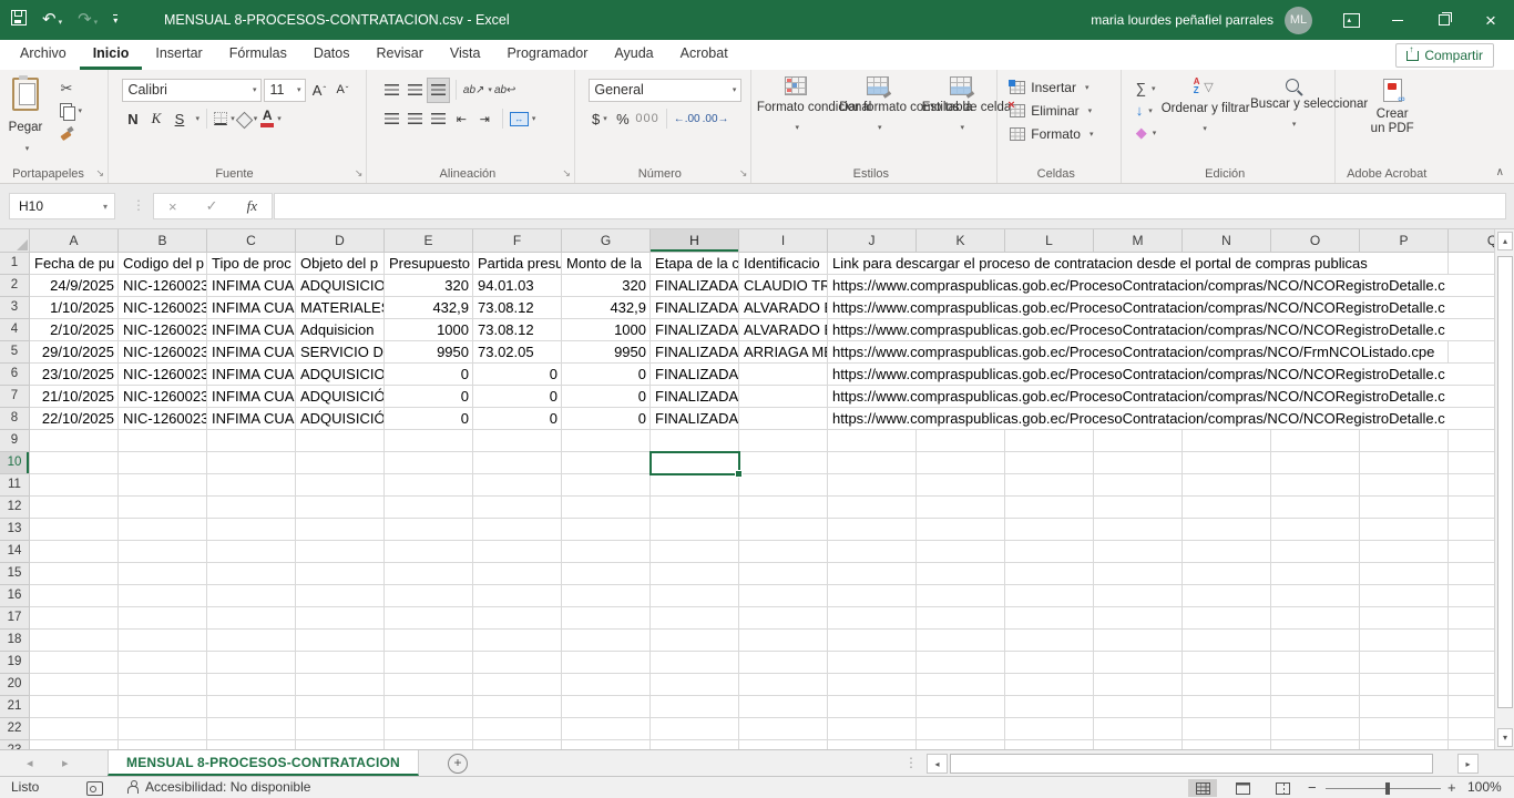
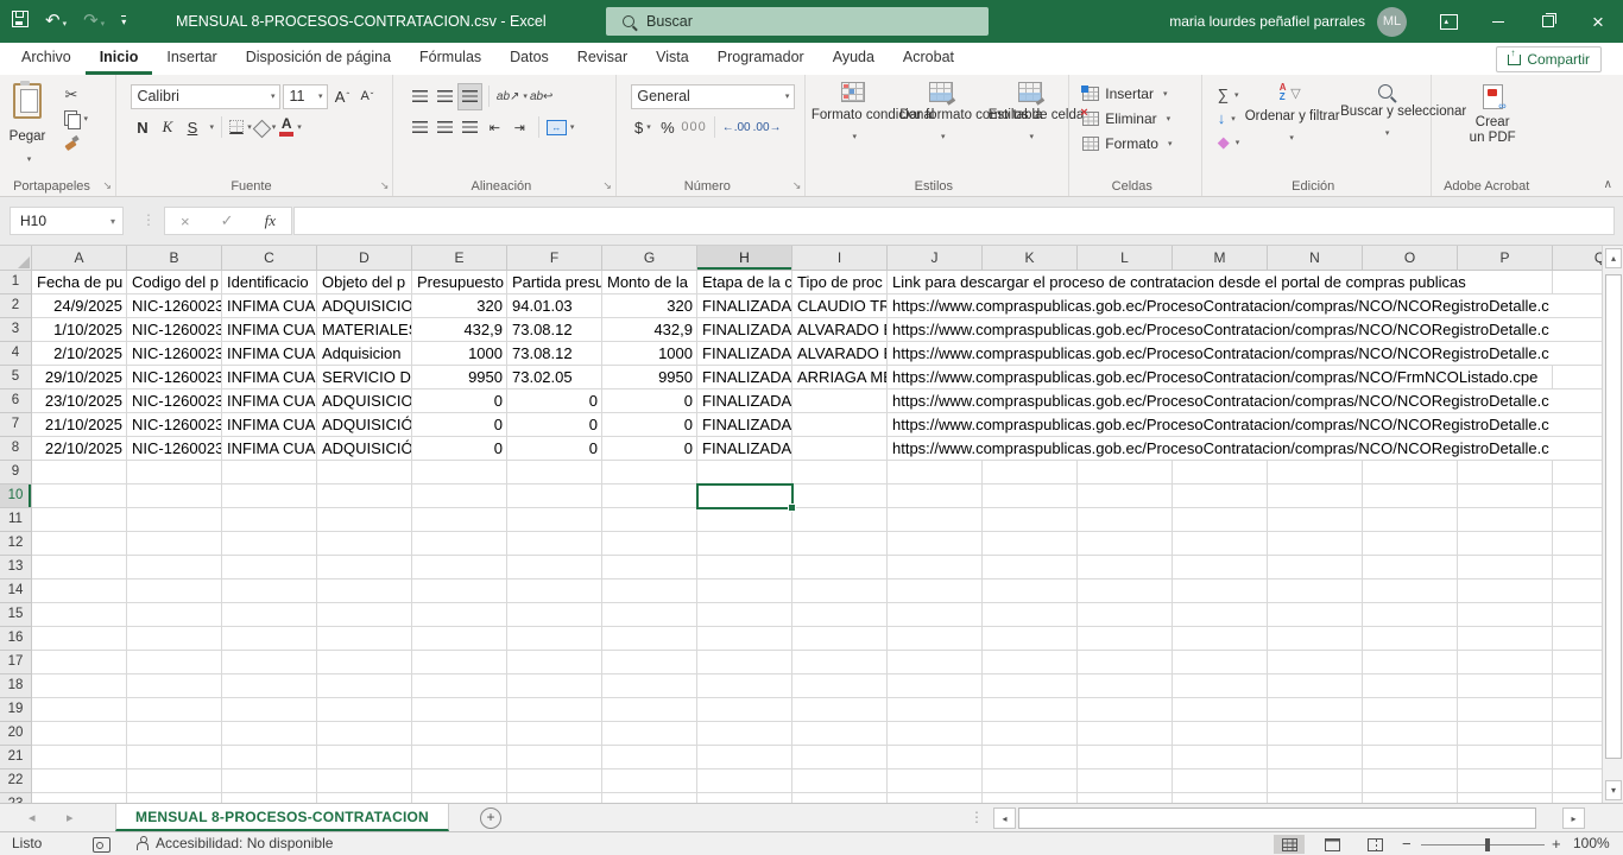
  ▾
  MENSUAL 8-PROCESOS-CONTRATACION.csv - Excel
+ Buscar
  maria lourdes peñafiel parrales
  ML
  ×
  Archivo
  Inicio
  Insertar
+ Disposición de página
  Fórmulas
  Datos
  Revisar
  Vista
  Programador
  Ayuda
  Acrobat
  Compartir
  Pegar
  ✂
  Portapapeles
  ↘
  Calibri
  11
  A
  ˆ
  A
  ˇ
  N
  K
  S
  A
  Fuente
  ↘
  ab↗
  ab↩
  ⇤
  ⇥
  ↔
  Alineación
  ↘
  General
  $
  %
  000
  ←.00
  .00→
  Número
  ↘
  Estilos de celd
  Estilos
  Insertar
  Eliminar
  Formato
  Celdas
  ∑
  ↓
  ◆
  A
  Z
  ▽
  Ordenar y filtrar
  Buscar y selecc
  Edición
  Crear
  un PDF
  Adobe Acrobat
  ∧
  H10
  ▾
  ⋮
  ×
  ✓
  fx
  Fecha de pu
  Codigo del p
- Tipo de proc
+ Identificacio
  Objeto del p
  Presupuesto
  Partida presu
  Monto de la
  Etapa de la c
- Identificacio
+ Tipo de proc
  Link para descargar el proceso de contratacion desde el portal de compras publicas
  24/9/2025
  NIC-1260023
  INFIMA CUA
  ADQUISICIO
  320
  94.01.03
  320
  FINALIZADA
  CLAUDIO TR
  https://www.compraspublicas.gob.ec/ProcesoContratacion/compras/NCO/NCORegistroDetalle.c
  1/10/2025
  NIC-1260023
  INFIMA CUA
  MATERIALE
  432,9
  73.08.12
  432,9
  FINALIZADA
  ALVARADO
  https://www.compraspublicas.gob.ec/ProcesoContratacion/compras/NCO/NCORegistroDetalle.c
  2/10/2025
  NIC-1260023
  INFIMA CUA
  Adquisicion
  1000
  73.08.12
  1000
  FINALIZADA
  ALVARADO
  https://www.compraspublicas.gob.ec/ProcesoContratacion/compras/NCO/NCORegistroDetalle.c
  29/10/2025
  NIC-1260023
  INFIMA CUA
  SERVICIO D
  9950
  73.02.05
  9950
  FINALIZADA
  ARRIAGA M
  https://www.compraspublicas.gob.ec/ProcesoContratacion/compras/NCO/FrmNCOListado.cpe
  23/10/2025
  NIC-1260023
  INFIMA CUA
  ADQUISICIO
  0
  0
  0
  FINALIZADA
  https://www.compraspublicas.gob.ec/ProcesoContratacion/compras/NCO/NCORegistroDetalle.c
  21/10/2025
  NIC-1260023
  INFIMA CUA
  ADQUISICIÓ
  0
  0
  0
  FINALIZADA
  https://www.compraspublicas.gob.ec/ProcesoContratacion/compras/NCO/NCORegistroDetalle.c
  22/10/2025
  NIC-1260023
  INFIMA CUA
  ADQUISICIÓ
  0
  0
  0
  FINALIZADA
  https://www.compraspublicas.gob.ec/ProcesoContratacion/compras/NCO/NCORegistroDetalle.c
  A
  B
  C
  D
  E
  F
  G
  H
  I
  J
  K
  L
  M
  N
  O
  P
  Q
  1
  2
  3
  4
  5
  6
  7
  8
  9
  10
  11
  12
  13
  14
  15
  16
  17
  18
  19
  20
  21
  22
  ▴
  ▾
  ◂
  ▸
  MENSUAL 8-PROCESOS-CONTRATACION
  +
  ⋮
  ◂
  ▸
  Listo
  Accesibilidad: No disponible
  −
  +
  100%
